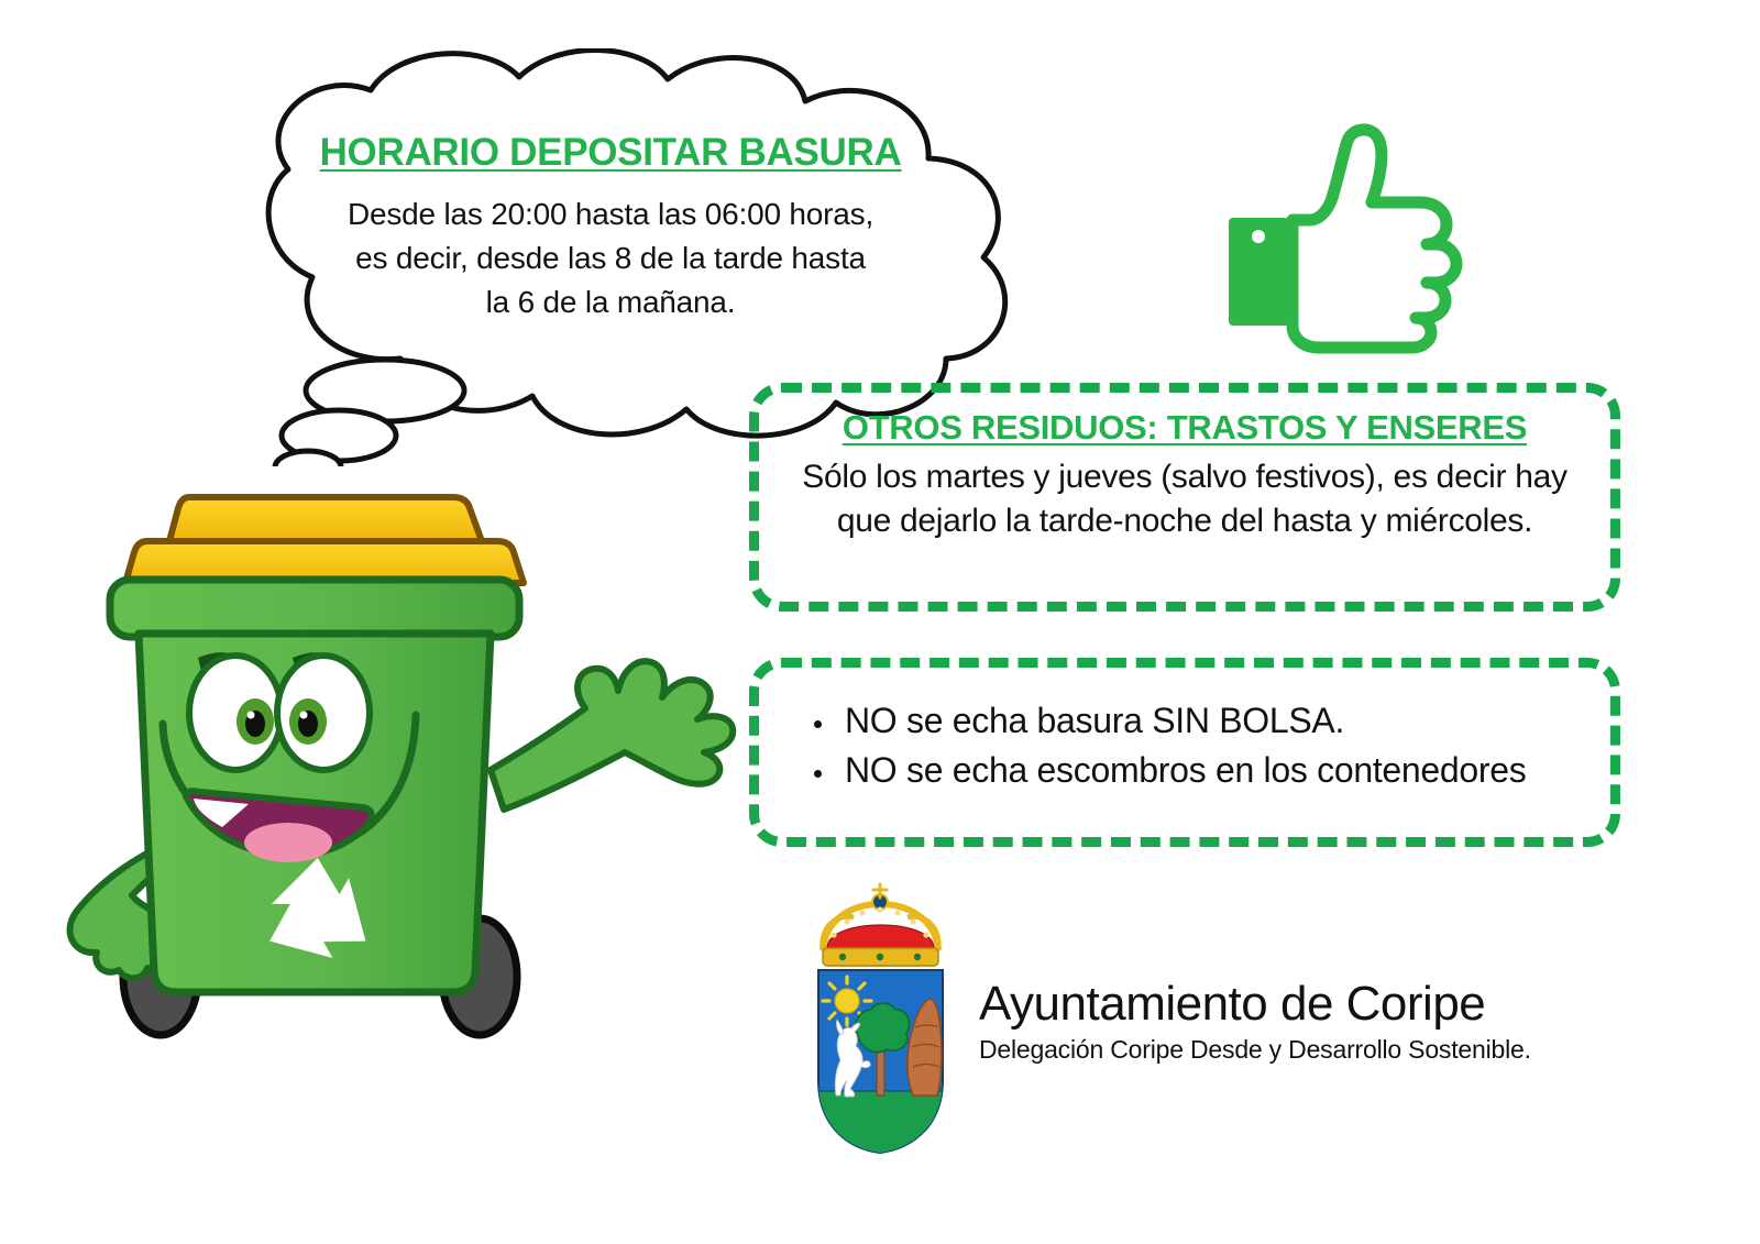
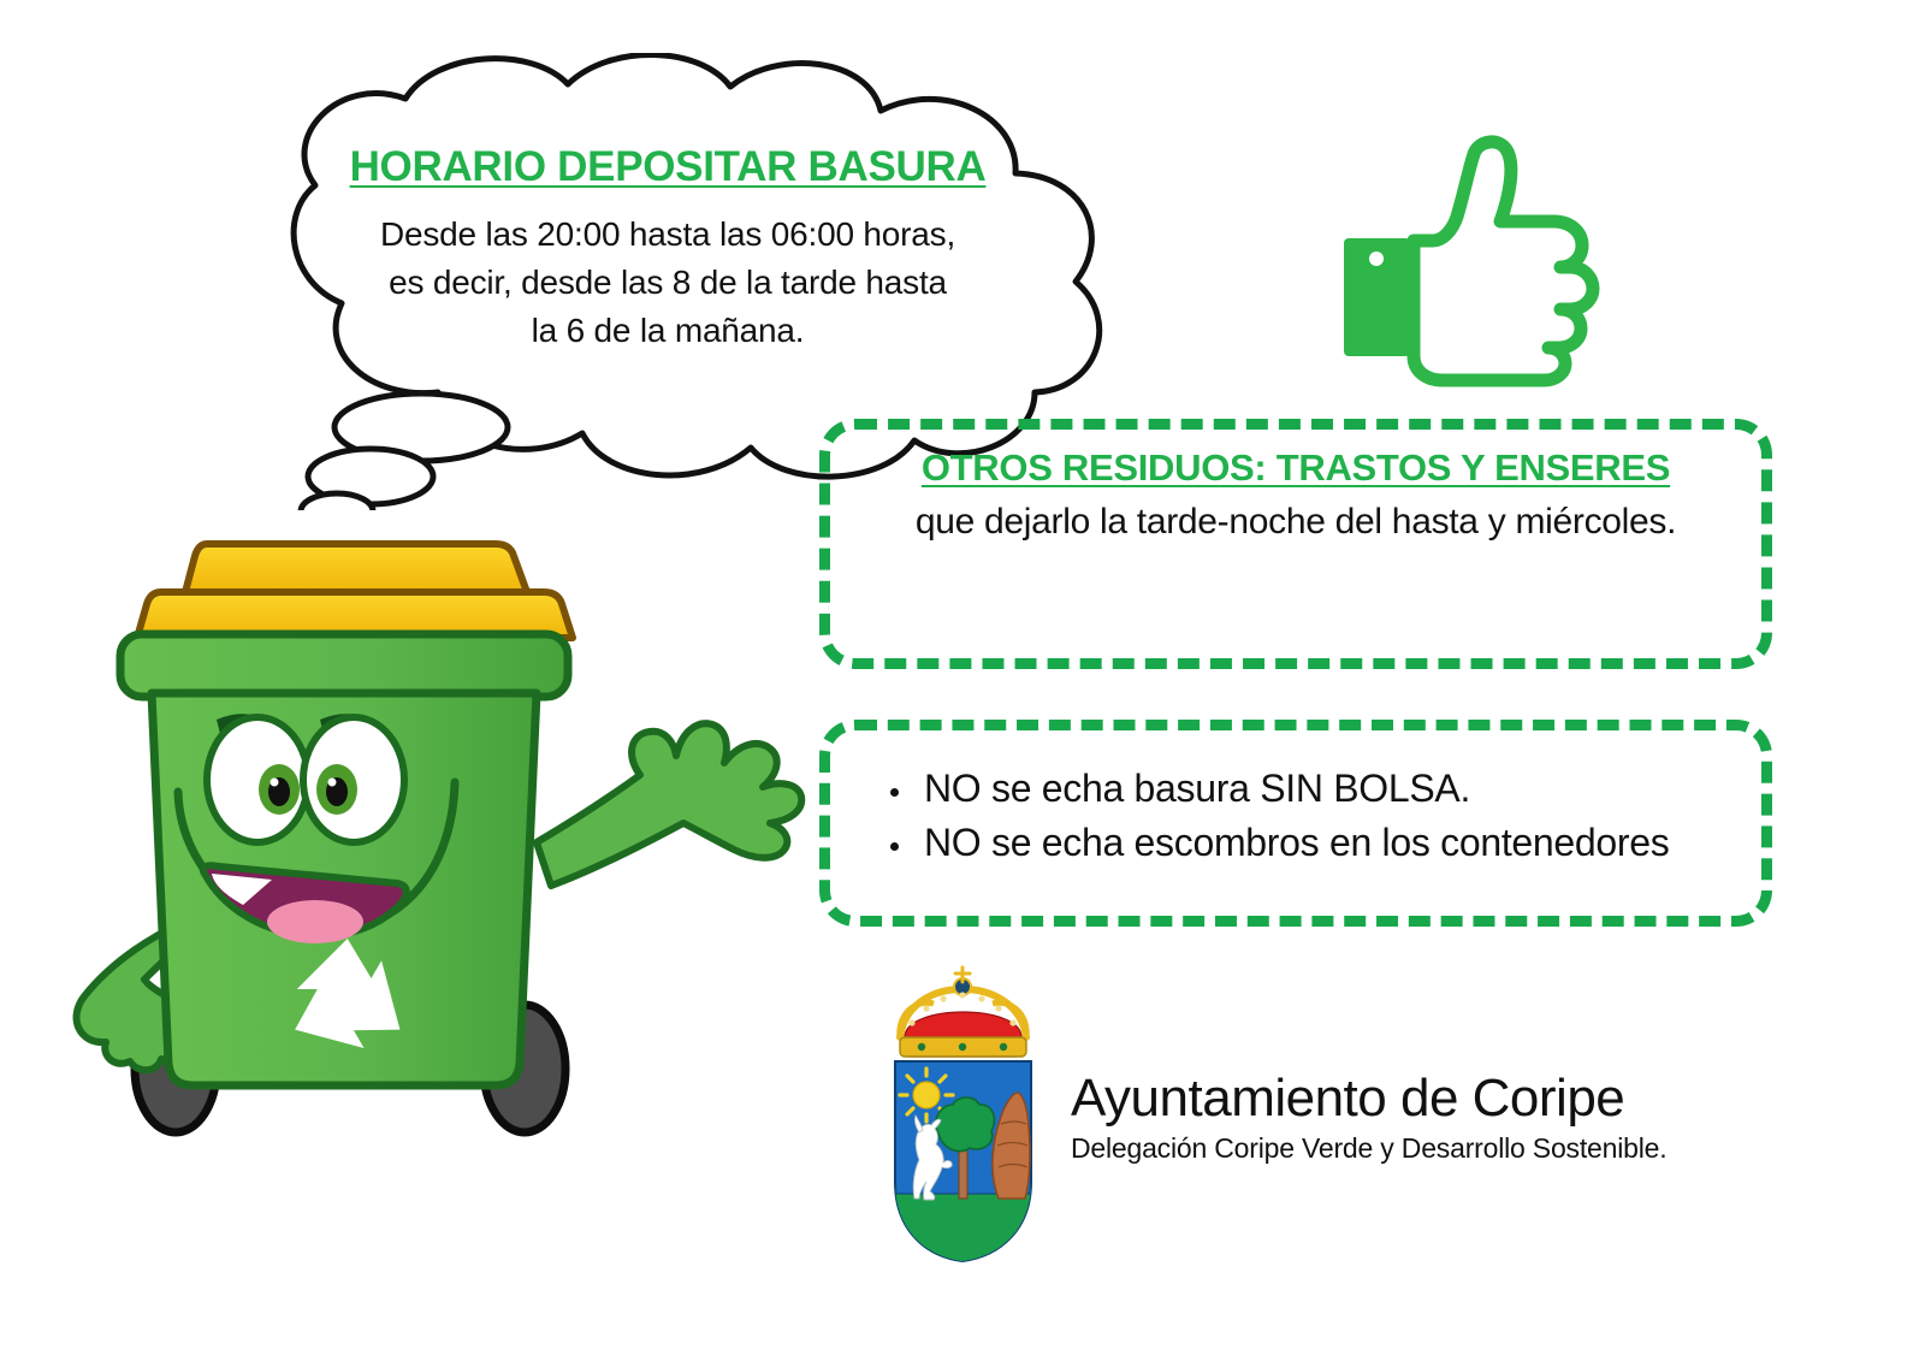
  HORARIO DEPOSITAR BASURA
  Desde las 20:00 hasta las 06:00 horas,
  es decir, desde las 8 de la tarde hasta
  la 6 de la mañana.
  OTROS RESIDUOS: TRASTOS Y ENSERES
- Sólo los martes y jueves (salvo festivos), es decir hay
  que dejarlo la tarde-noche del hasta y miércoles.
  NO se echa basura SIN BOLSA.
  NO se echa escombros en los contenedores
  Ayuntamiento de Coripe
- Delegación Coripe Desde y Desarrollo Sostenible.
+ Delegación Coripe Verde y Desarrollo Sostenible.
